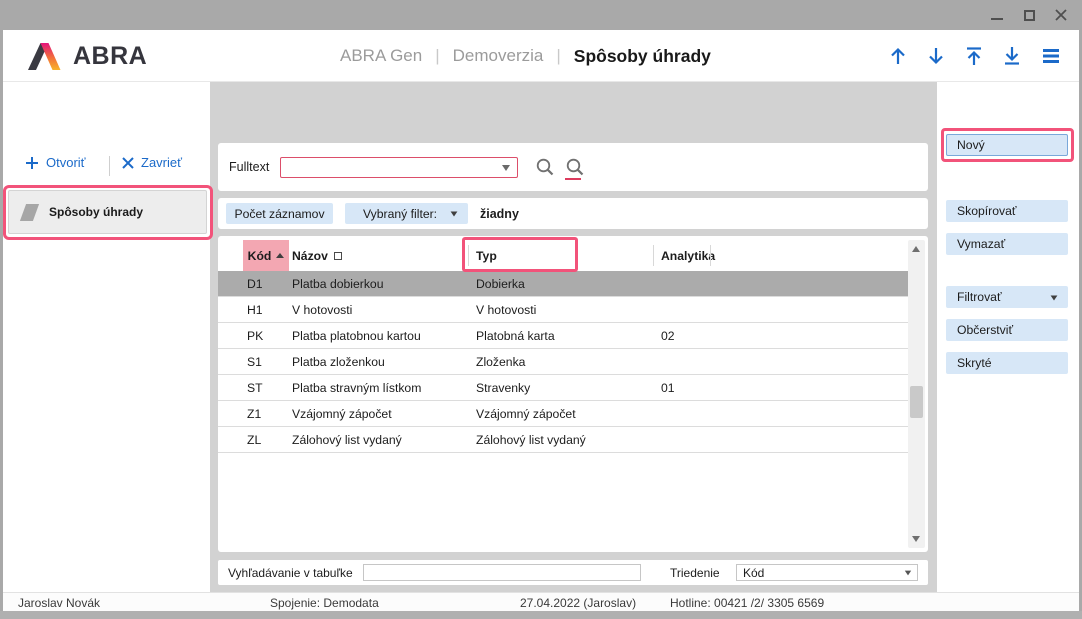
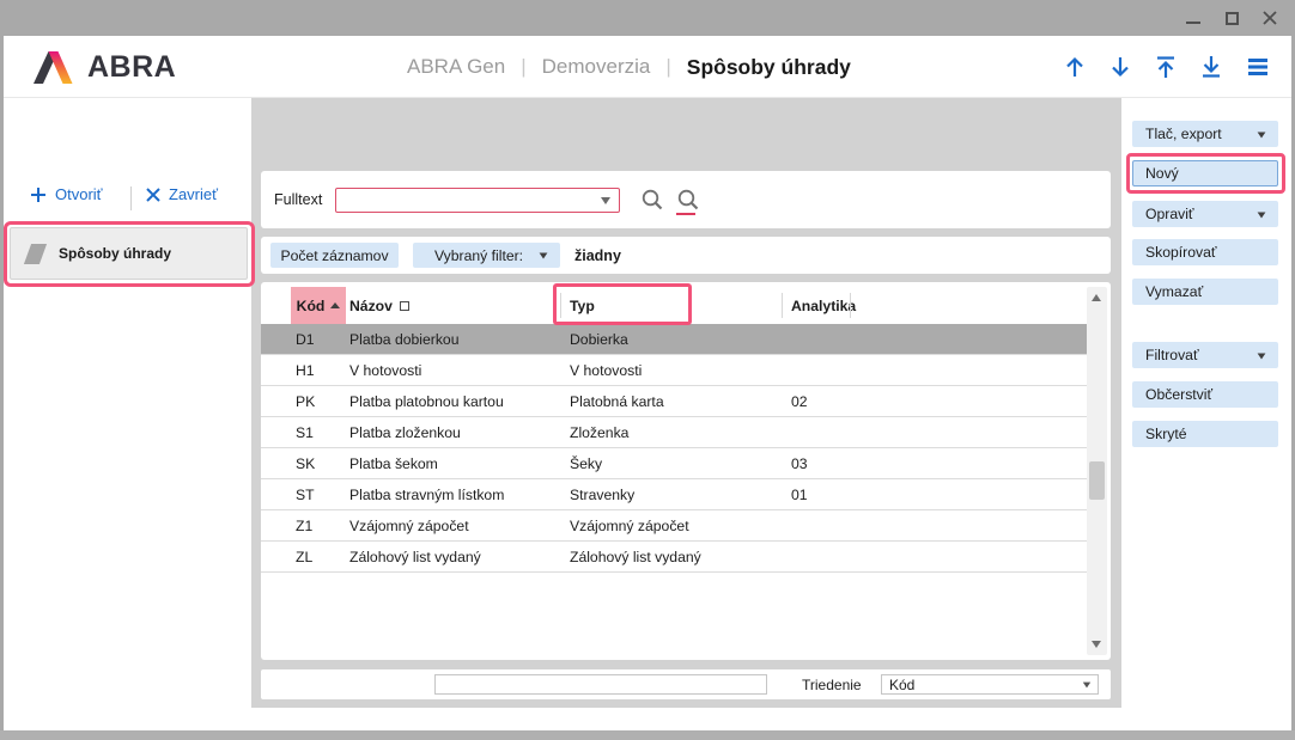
  ABRA
  ABRA Gen
  |
  Demoverzia
  |
  Spôsoby úhrady
  Otvoriť
  Zavrieť
  Spôsoby úhrady
  Fulltext
  Počet záznamov
  Vybraný filter:
  žiadny
  Kód
  Názov
  Typ
  Analytika
  D1
  Platba dobierkou
  Dobierka
  H1
  V hotovosti
  V hotovosti
  PK
  Platba platobnou kartou
  Platobná karta
  02
  S1
  Platba zloženkou
  Zloženka
+ SK
+ Platba šekom
+ Šeky
+ 03
  ST
  Platba stravným lístkom
  Stravenky
  01
  Z1
  Vzájomný zápočet
  Vzájomný zápočet
  ZL
  Zálohový list vydaný
  Zálohový list vydaný
- Vyhľadávanie v tabuľke
  Triedenie
  Kód
+ Tlač, export
  Nový
+ Opraviť
  Skopírovať
  Vymazať
  Filtrovať
  Občerstviť
  Skryté
- Jaroslav Novák
- Spojenie: Demodata
- 27.04.2022 (Jaroslav)
- Hotline: 00421 /2/ 3305 6569
